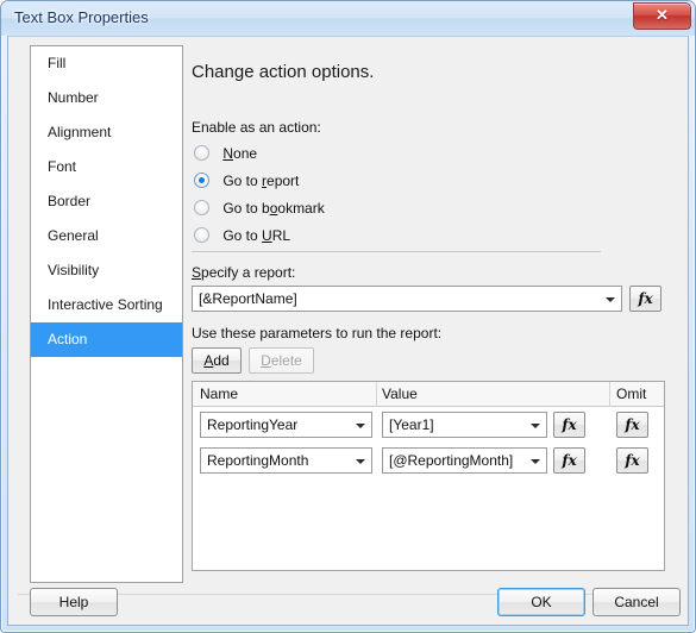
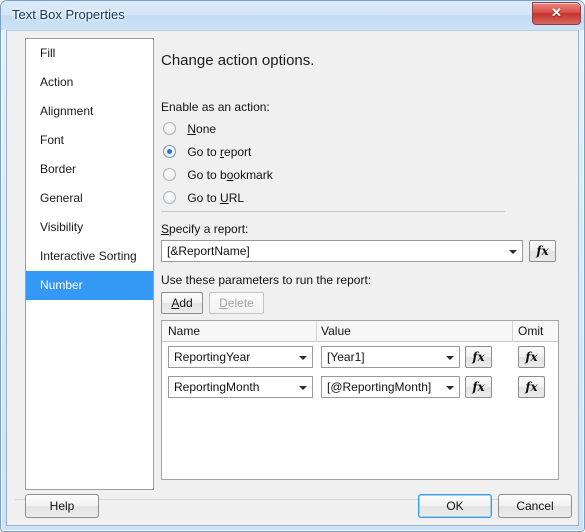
  Text Box Properties
  ✕
  Fill
- Number
+ Action
  Alignment
  Font
  Border
  General
  Visibility
  Interactive Sorting
- Action
+ Number
  Change action options.
  Enable as an action:
  None
  Go to report
  Go to bookmark
  Go to URL
  Specify a report:
  [&ReportName]
  fx
  Use these parameters to run the report:
  Add
  Delete
  Name
  Value
  Omit
  ReportingYear
  [Year1]
  fx
  fx
  ReportingMonth
  [@ReportingMonth]
  fx
  fx
  Help
  OK
  Cancel
